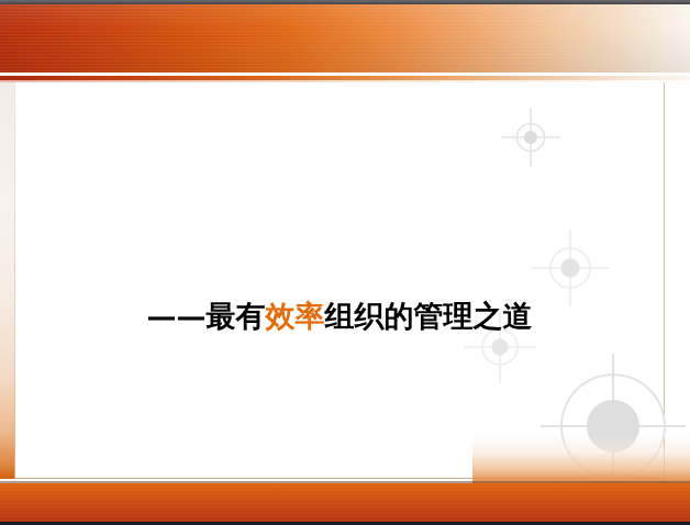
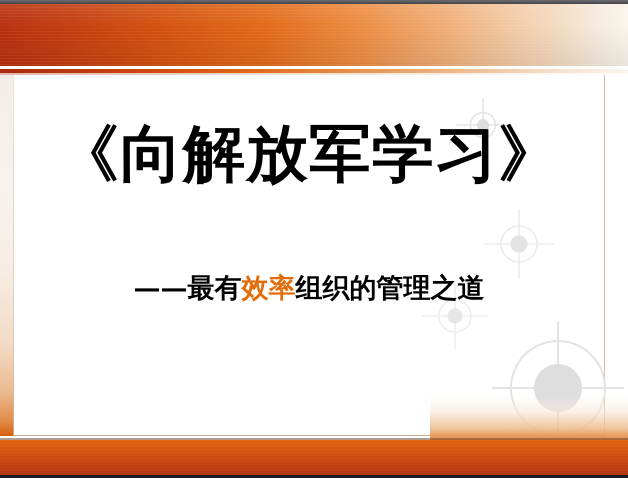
+ 《向解放军学习》
  ——最有效率组织的管理之道
